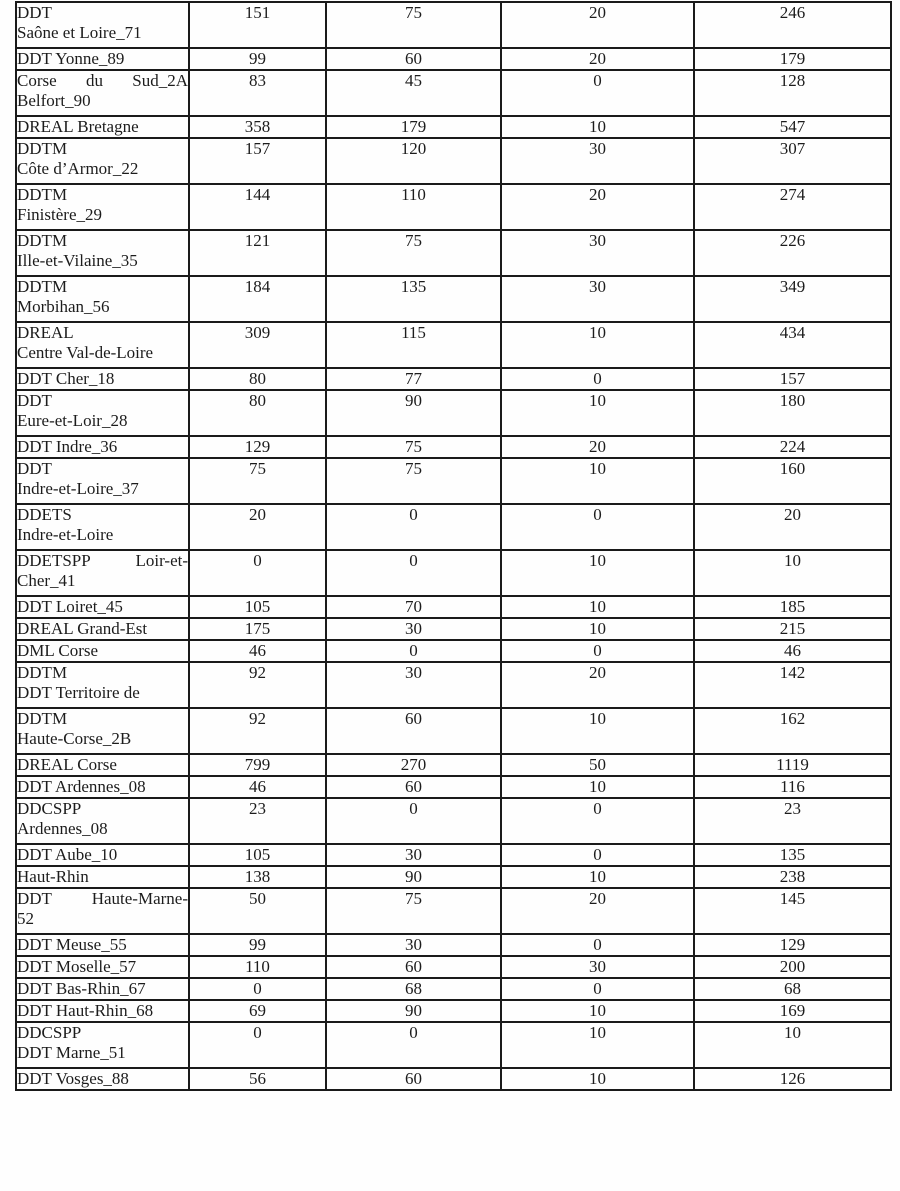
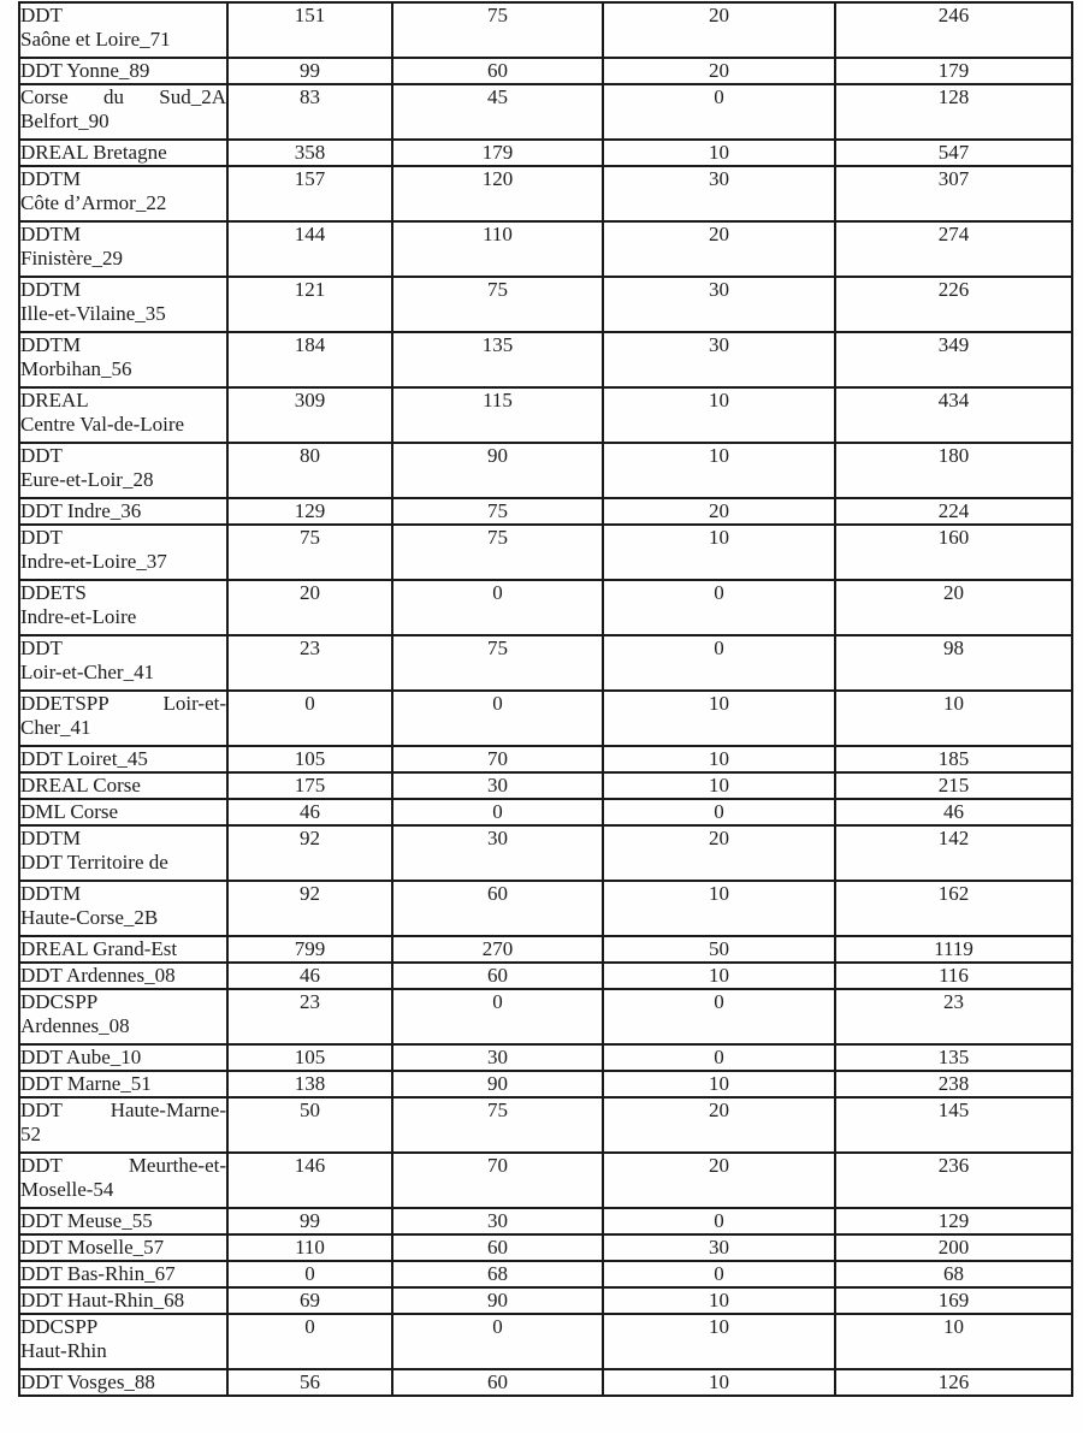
  DDTSaône et Loire_71	151	75	20	246
  DDT Yonne_89	99	60	20	179
  Corse du Sud_2ABelfort_90	83	45	0	128
  DREAL Bretagne	358	179	10	547
  DDTMCôte d’Armor_22	157	120	30	307
  DDTMFinistère_29	144	110	20	274
  DDTMIlle-et-Vilaine_35	121	75	30	226
  DDTMMorbihan_56	184	135	30	349
  DREALCentre Val-de-Loire	309	115	10	434
- DDT Cher_18	80	77	0	157
  DDTEure-et-Loir_28	80	90	10	180
  DDT Indre_36	129	75	20	224
  DDTIndre-et-Loire_37	75	75	10	160
  DDETSIndre-et-Loire	20	0	0	20
+ DDTLoir-et-Cher_41	23	75	0	98
  DDETSPP Loir-et-Cher_41	0	0	10	10
  DDT Loiret_45	105	70	10	185
- DREAL Grand-Est	175	30	10	215
+ DREAL Corse	175	30	10	215
  DML Corse	46	0	0	46
  DDTMDDT Territoire de	92	30	20	142
  DDTMHaute-Corse_2B	92	60	10	162
- DREAL Corse	799	270	50	1119
+ DREAL Grand-Est	799	270	50	1119
  DDT Ardennes_08	46	60	10	116
  DDCSPPArdennes_08	23	0	0	23
  DDT Aube_10	105	30	0	135
- Haut-Rhin	138	90	10	238
+ DDT Marne_51	138	90	10	238
  DDT Haute-Marne-52	50	75	20	145
+ DDT Meurthe-et-Moselle-54	146	70	20	236
  DDT Meuse_55	99	30	0	129
  DDT Moselle_57	110	60	30	200
  DDT Bas-Rhin_67	0	68	0	68
  DDT Haut-Rhin_68	69	90	10	169
- DDCSPPDDT Marne_51	0	0	10	10
+ DDCSPPHaut-Rhin	0	0	10	10
  DDT Vosges_88	56	60	10	126
